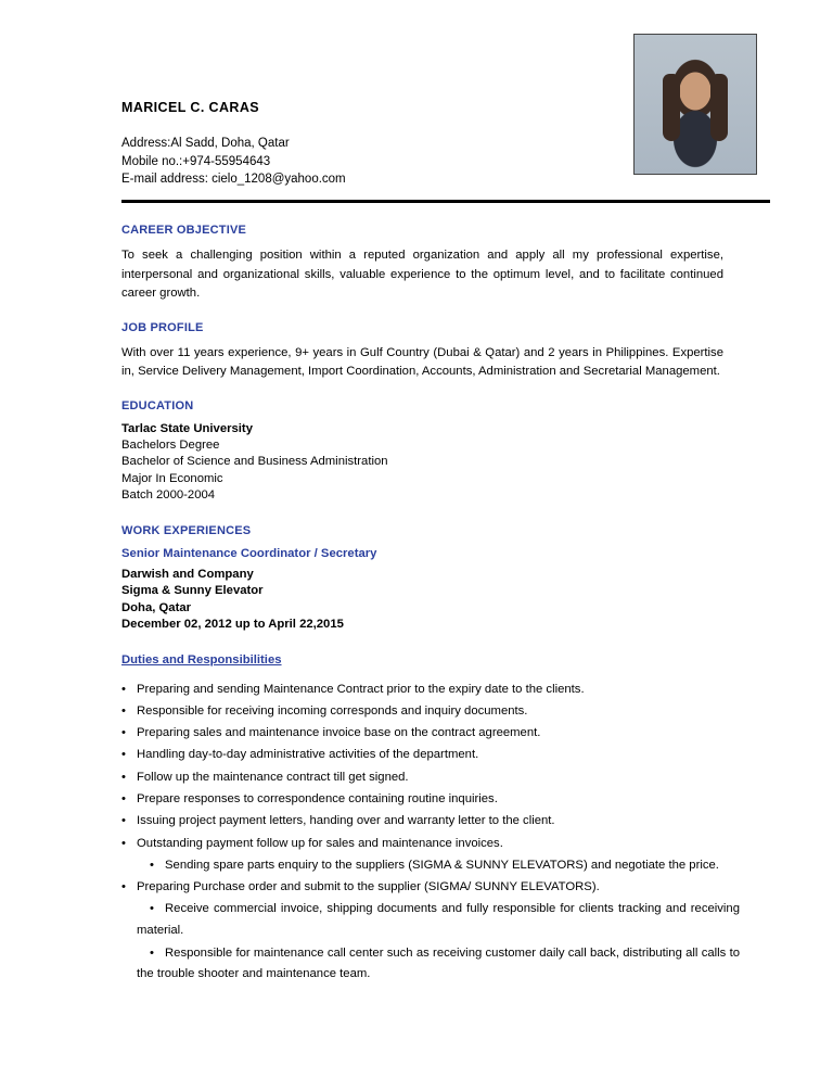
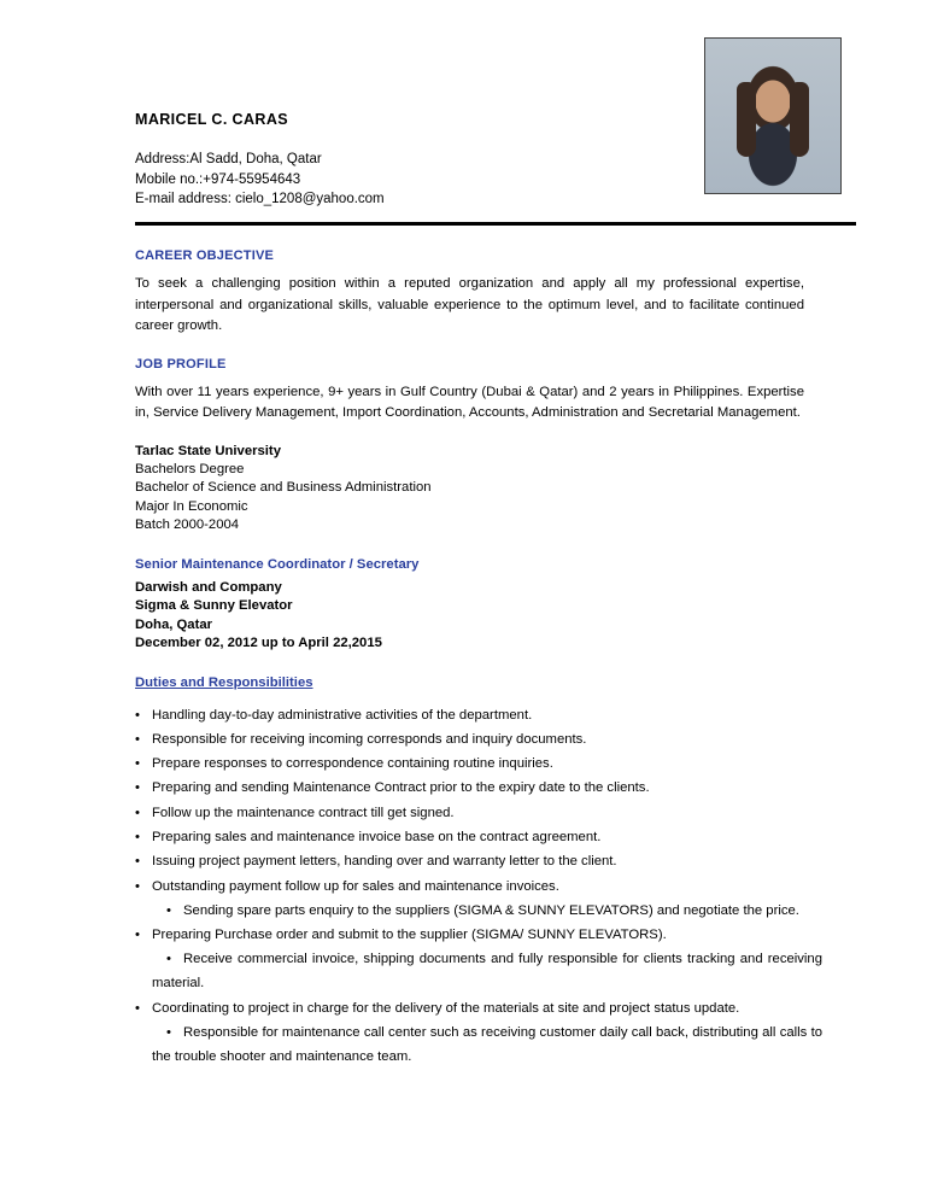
  MARICEL C. CARAS
  Address:Al Sadd, Doha, Qatar
  Mobile no.:+974-55954643
  E-mail address: cielo_1208@yahoo.com
  CAREER OBJECTIVE
  To seek a challenging position within a reputed organization and apply all my professional expertise, interpersonal and organizational skills, valuable experience to the optimum level, and to facilitate continued career growth.
  JOB PROFILE
  With over 11 years experience, 9+ years in Gulf Country (Dubai & Qatar) and 2 years in Philippines. Expertise in, Service Delivery Management, Import Coordination, Accounts, Administration and Secretarial Management.
- EDUCATION
  Tarlac State University
  Bachelors Degree
  Bachelor of Science and Business Administration
  Major In Economic
  Batch 2000-2004
- WORK EXPERIENCES
  Senior Maintenance Coordinator / Secretary
  Darwish and Company
  Sigma & Sunny Elevator
  Doha, Qatar
  December 02, 2012 up to April 22,2015
  Duties and Responsibilities
- Preparing and sending Maintenance Contract prior to the expiry date to the clients.
+ Handling day-to-day administrative activities of the department.
  Responsible for receiving incoming corresponds and inquiry documents.
- Preparing sales and maintenance invoice base on the contract agreement.
+ Prepare responses to correspondence containing routine inquiries.
- Handling day-to-day administrative activities of the department.
+ Preparing and sending Maintenance Contract prior to the expiry date to the clients.
  Follow up the maintenance contract till get signed.
- Prepare responses to correspondence containing routine inquiries.
+ Preparing sales and maintenance invoice base on the contract agreement.
  Issuing project payment letters, handing over and warranty letter to the client.
  Outstanding payment follow up for sales and maintenance invoices.
  Sending spare parts enquiry to the suppliers (SIGMA & SUNNY ELEVATORS) and negotiate the price.
  Preparing Purchase order and submit to the supplier (SIGMA/ SUNNY ELEVATORS).
  Receive commercial invoice, shipping documents and fully responsible for clients tracking and receiving material.
+ Coordinating to project in charge for the delivery of the materials at site and project status update.
  Responsible for maintenance call center such as receiving customer daily call back, distributing all calls to the trouble shooter and maintenance team.
